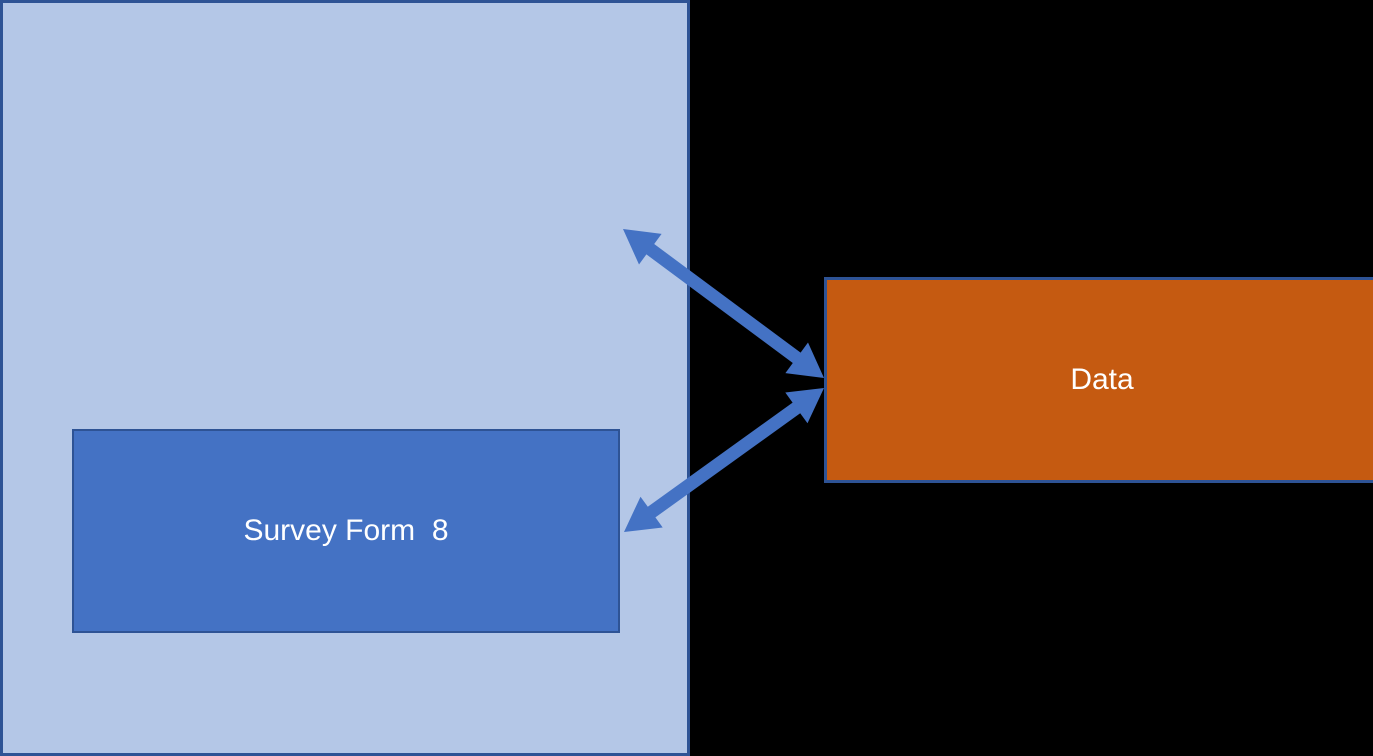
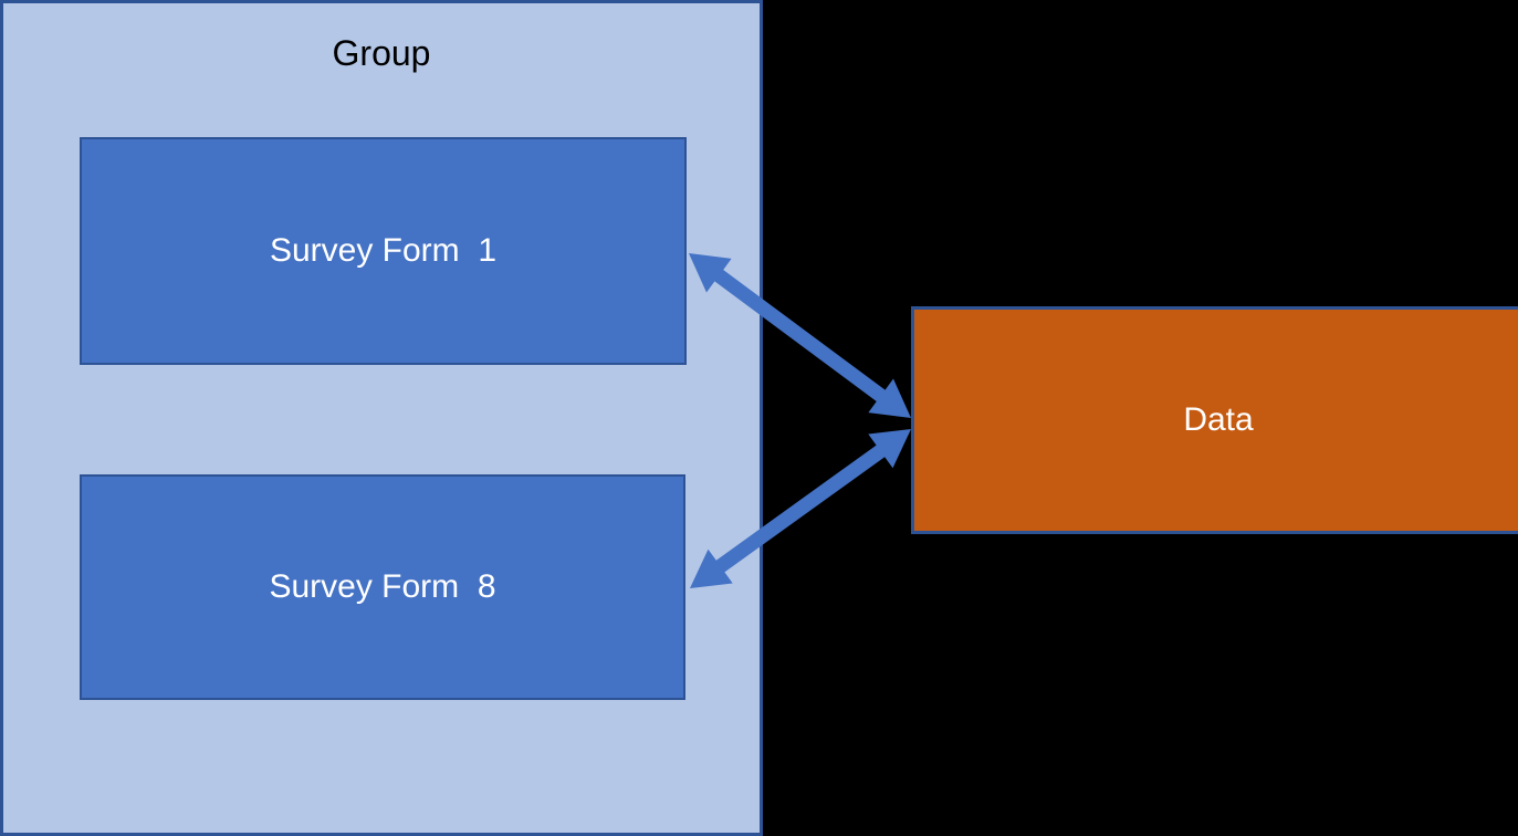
+ Group
+ Survey Form 1
  Survey Form 8
  Data
